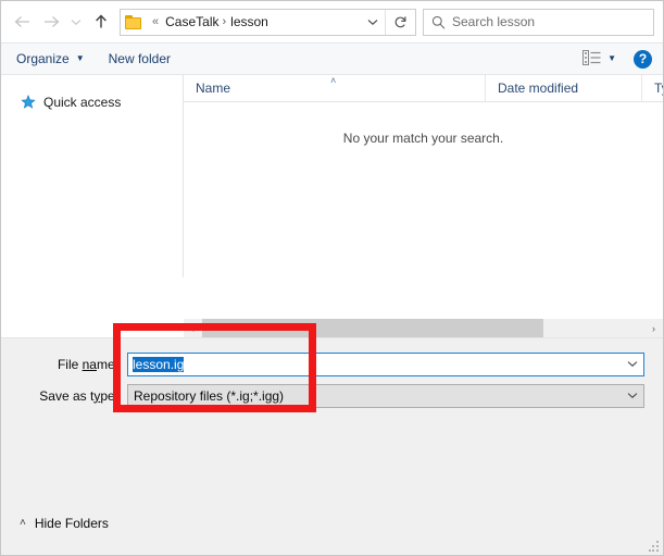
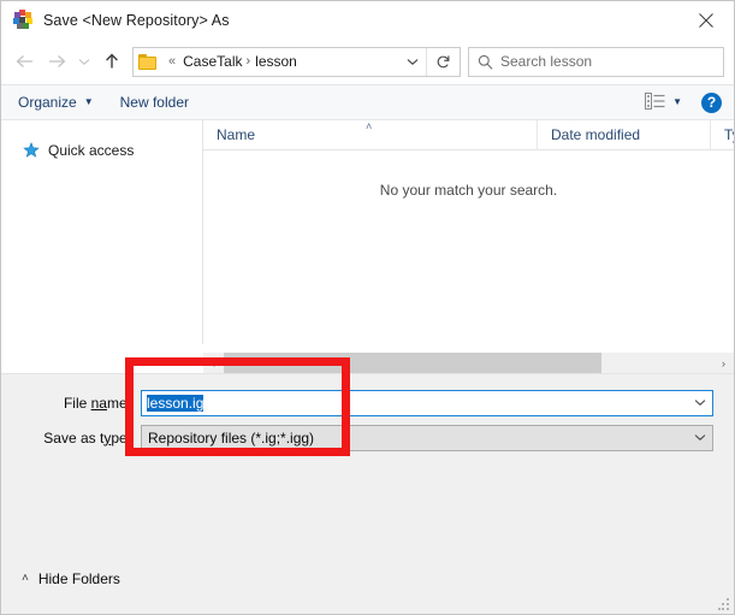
+ Save <New Repository> As
  «
  CaseTalk
  ›
  lesson
  Search lesson
  Organize
  ▼
  New folder
  ▼
  ?
  Quick access
  Name
  ˄
  Date modified
  No your match your search.
  ‹
  ›
  File name:
  lesson.ig
  Save as type:
  Repository files (*.ig;*.igg)
  ˄
  Hide Folders
